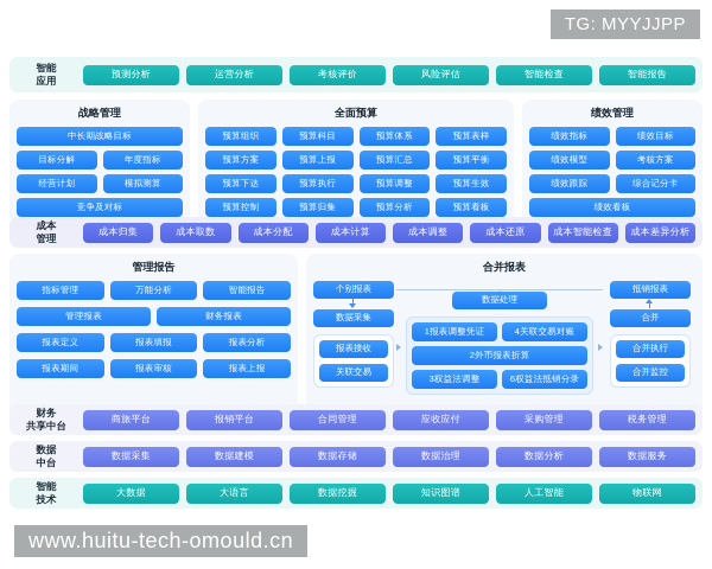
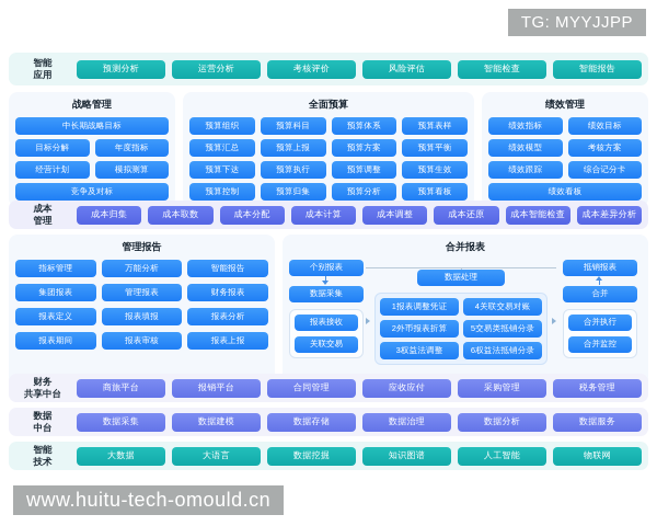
  TG: MYYJJPP
  智能
  应用
  预测分析
  运营分析
  考核评价
  风险评估
  智能检查
  智能报告
  战略管理
  中长期战略目标
  目标分解
  年度指标
  经营计划
  模拟测算
  竞争及对标
  全面预算
  预算组织
  预算科目
  预算体系
  预算表样
- 预算方案
+ 预算汇总
  预算上报
- 预算汇总
+ 预算方案
  预算平衡
  预算下达
  预算执行
  预算调整
  预算生效
  预算控制
  预算归集
  预算分析
  预算看板
  绩效管理
  绩效指标
  绩效目标
  绩效模型
  考核方案
  绩效跟踪
  综合记分卡
  绩效看板
  成本
  管理
  成本归集
  成本取数
  成本分配
  成本计算
  成本调整
  成本还原
  成本智能检查
  成本差异分析
  管理报告
  指标管理
  万能分析
  智能报告
+ 集团报表
  管理报表
  财务报表
  报表定义
  报表填报
  报表分析
  报表期间
  报表审核
  报表上报
  合并报表
  个别报表
  数据采集
  报表接收
  关联交易
  数据处理
  1报表调整凭证
  4关联交易对账
  2外币报表折算
+ 5交易类抵销分录
  3权益法调整
  6权益法抵销分录
  抵销报表
  合并
  合并执行
  合并监控
  财务
  共享中台
  商旅平台
  报销平台
  合同管理
  应收应付
  采购管理
  税务管理
  数据
  中台
  数据采集
  数据建模
  数据存储
  数据治理
  数据分析
  数据服务
  智能
  技术
  大数据
  大语言
  数据挖掘
  知识图谱
  人工智能
  物联网
  www.huitu-tech-omould.cn
